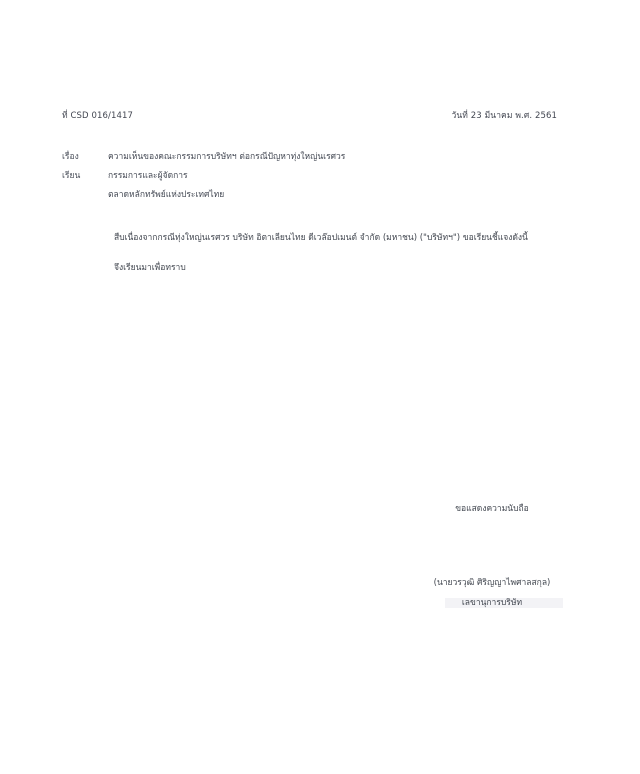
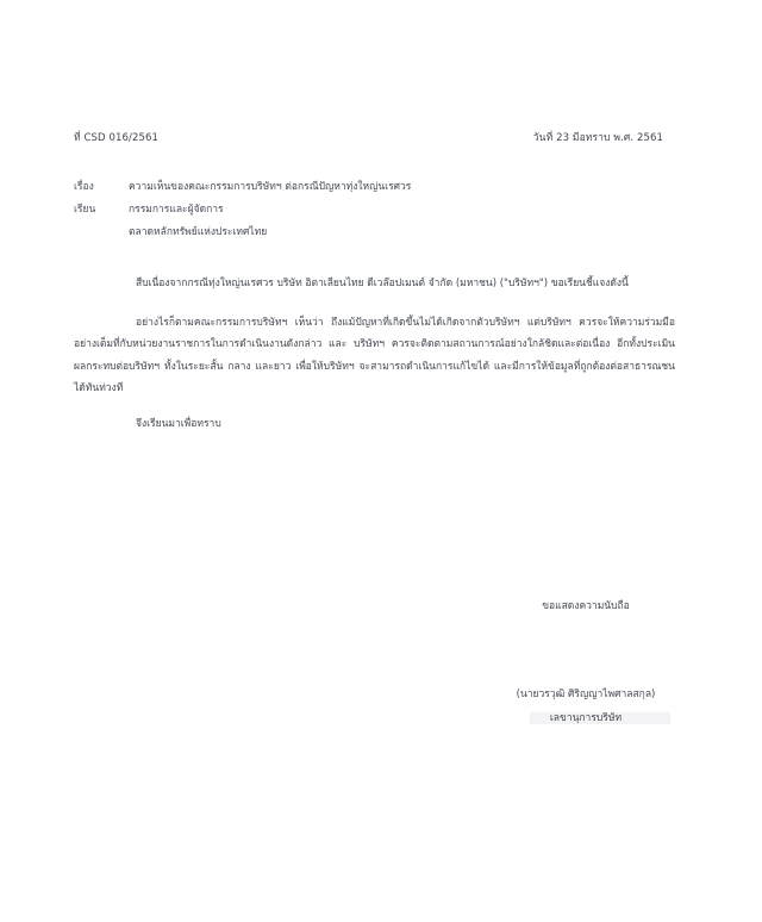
- ที่ CSD 016/1417
+ ที่ CSD 016/2561
- วันที่ 23 มีนาคม พ.ศ. 2561
+ วันที่ 23 มีอทราบ พ.ศ. 2561
  เรื่อง
  ความเห็นของคณะกรรมการบริษัทฯ ต่อกรณีปัญหาทุ่งใหญ่นเรศวร
  เรียน
  กรรมการและผู้จัดการ
  ตลาดหลักทรัพย์แห่งประเทศไทย
  สืบเนื่องจากกรณีทุ่งใหญ่นเรศวร บริษัท อิตาเลียนไทย ดีเวล๊อปเมนต์ จำกัด (มหาชน) ("บริษัทฯ") ขอเรียนชี้แจงดังนี้
+ อย่างไรก็ตามคณะกรรมการบริษัทฯ เห็นว่า ถึงแม้ปัญหาที่เกิดขึ้นไม่ได้เกิดจากตัวบริษัทฯ แต่บริษัทฯ ควรจะให้ความร่วมมืออย่างเต็มที่กับหน่วยงานราชการในการดำเนินงานดังกล่าว และ บริษัทฯ ควรจะติดตามสถานการณ์อย่างใกล้ชิดและต่อเนื่อง อีกทั้งประเมินผลกระทบต่อบริษัทฯ ทั้งในระยะสั้น กลาง และยาว เพื่อให้บริษัทฯ จะสามารถดำเนินการแก้ไขได้ และมีการให้ข้อมูลที่ถูกต้องต่อสาธารณชนได้ทันท่วงที
  จึงเรียนมาเพื่อทราบ
  ขอแสดงความนับถือ
  (นายวรวุฒิ ศิริญญาไพศาลสกุล)
  เลขานุการบริษัท
